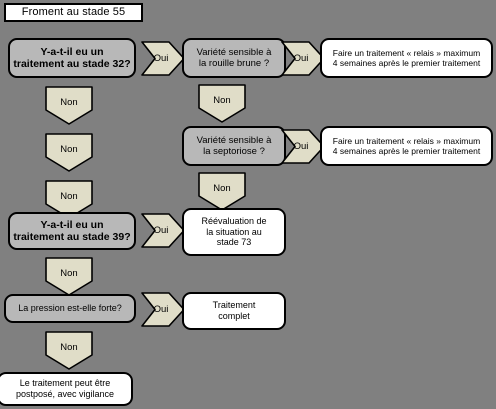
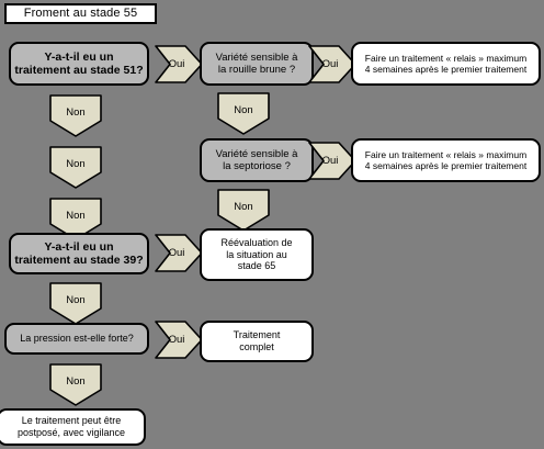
  Froment au stade 55
  Y-a-t-il eu un
- traitement au stade 32?
+ traitement au stade 51?
  Oui
  Non
  Non
  Non
  Y-a-t-il eu un
  traitement au stade 39?
  Oui
  Non
  La pression est-elle forte?
  Oui
  Non
  Le traitement peut être
  postposé, avec vigilance
  Variété sensible à
  la rouille brune ?
  Oui
  Non
  Variété sensible à
  la septoriose ?
  Oui
  Non
  Réévaluation de
  la situation au
- stade 73
+ stade 65
  Traitement
  complet
  Faire un traitement « relais » maximum
  4 semaines après le premier traitement
  Faire un traitement « relais » maximum
  4 semaines après le premier traitement
